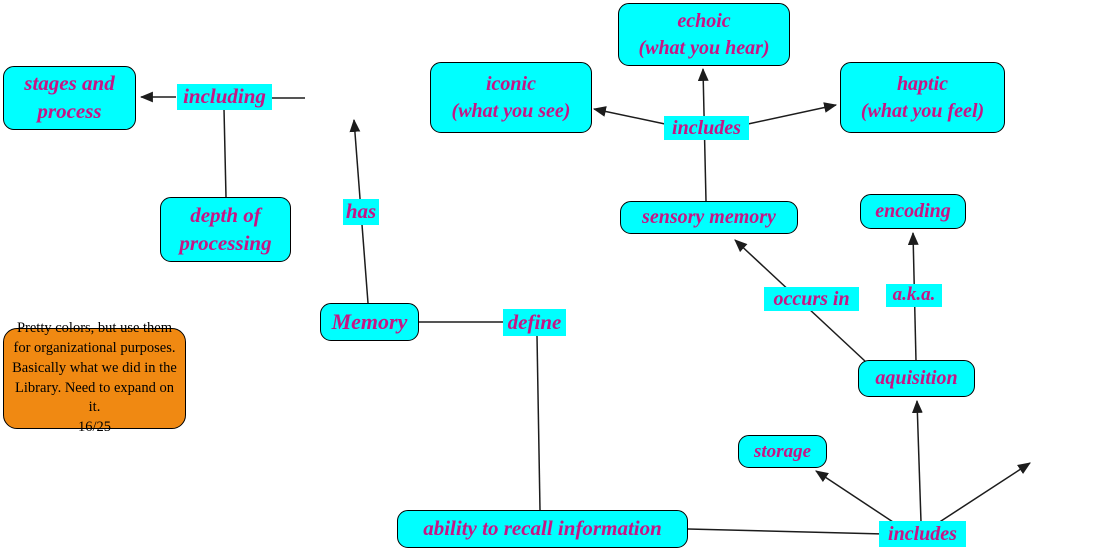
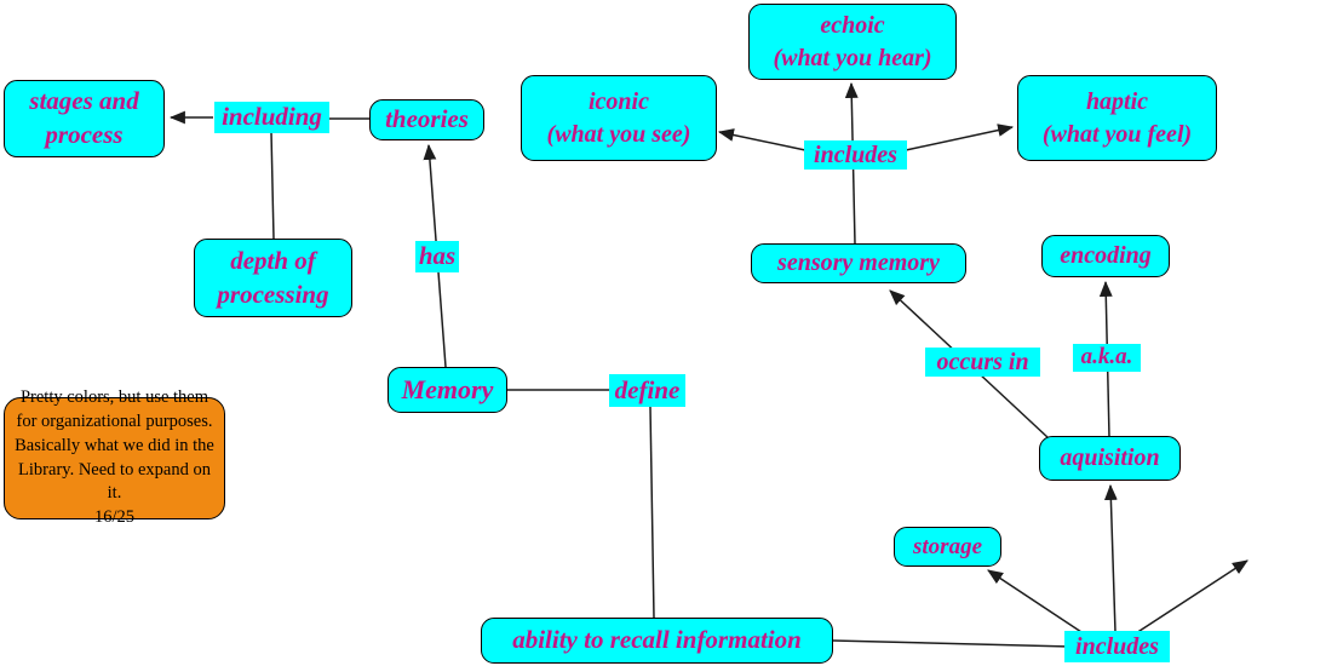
  stages and
  process
+ theories
  depth of
  processing
  Memory
  echoic
  (what you hear)
  iconic
  (what you see)
  haptic
  (what you feel)
  sensory memory
  encoding
  aquisition
  storage
  ability to recall information
  including
  has
  define
  includes
  occurs in
  a.k.a.
  includes
  Pretty colors, but use them
  for organizational purposes.
  Basically what we did in the
  Library. Need to expand on it.
  16/25
